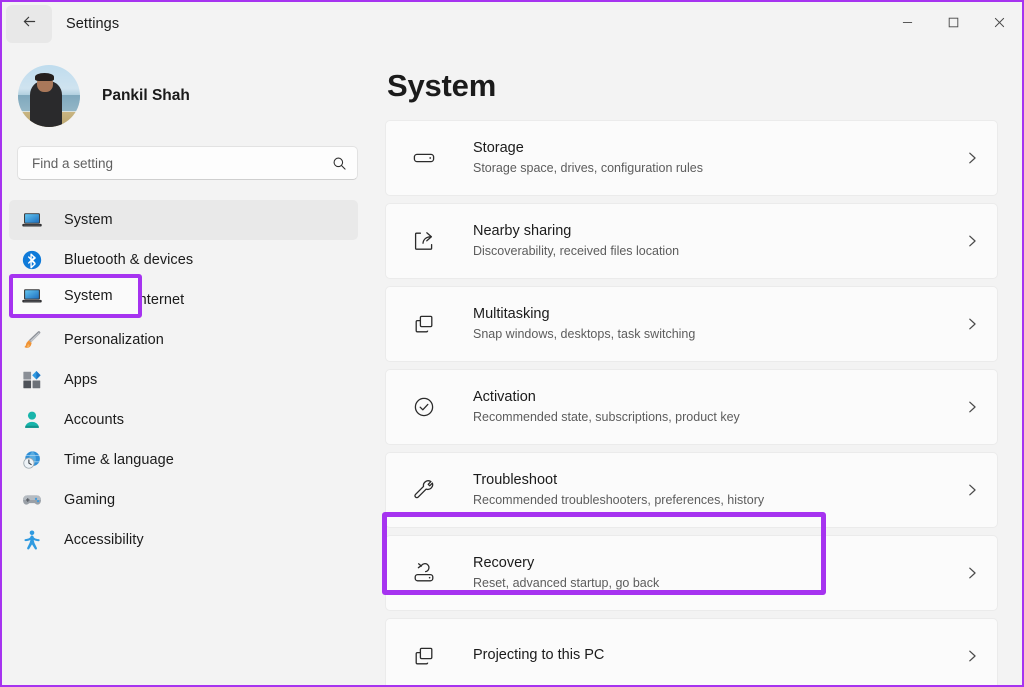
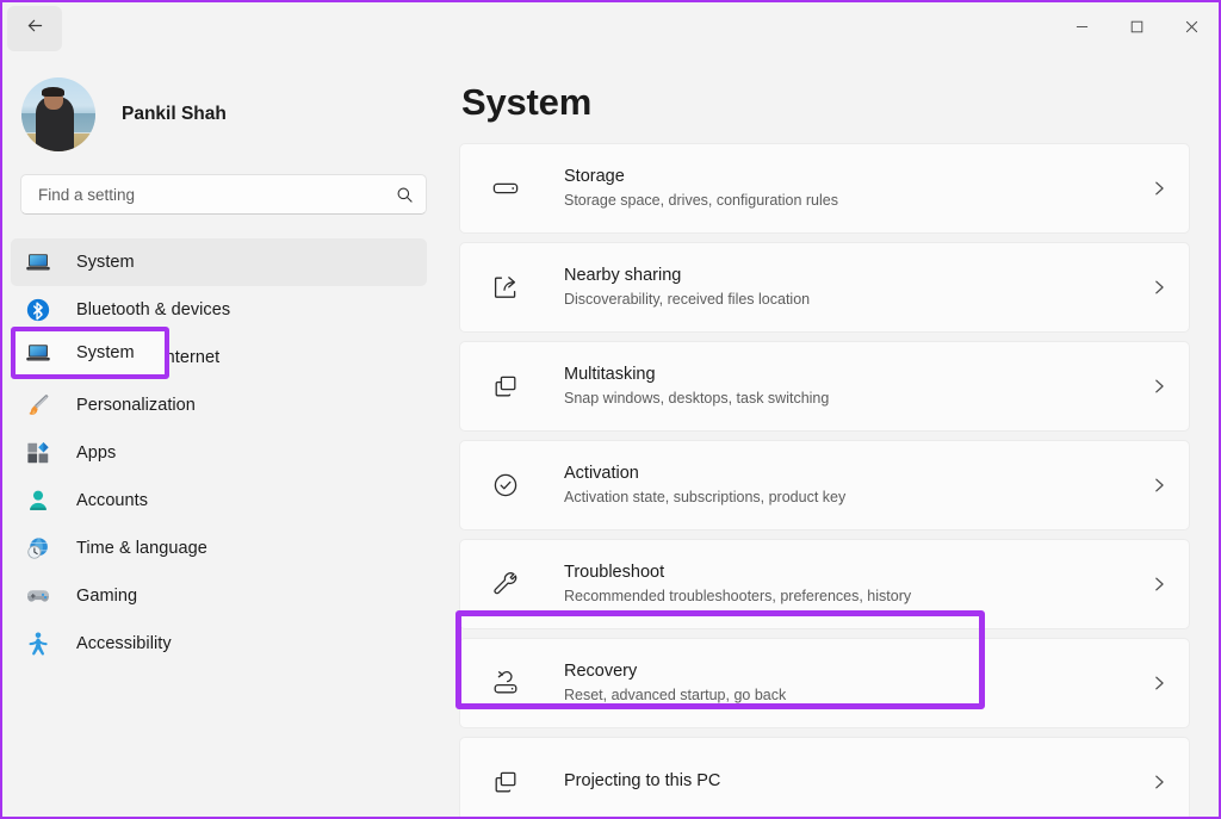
- Settings
  Pankil Shah
  Find a setting
  System
  Bluetooth & devices
  Personalization
  Apps
  Accounts
  Time & language
  Gaming
  Accessibility
  System
  System
  Storage
  Storage space, drives, configuration rules
  Nearby sharing
  Discoverability, received files location
  Multitasking
  Snap windows, desktops, task switching
  Activation
- Recommended state, subscriptions, product key
+ Activation state, subscriptions, product key
  Troubleshoot
  Recommended troubleshooters, preferences, history
  Recovery
  Reset, advanced startup, go back
  Projecting to this PC
